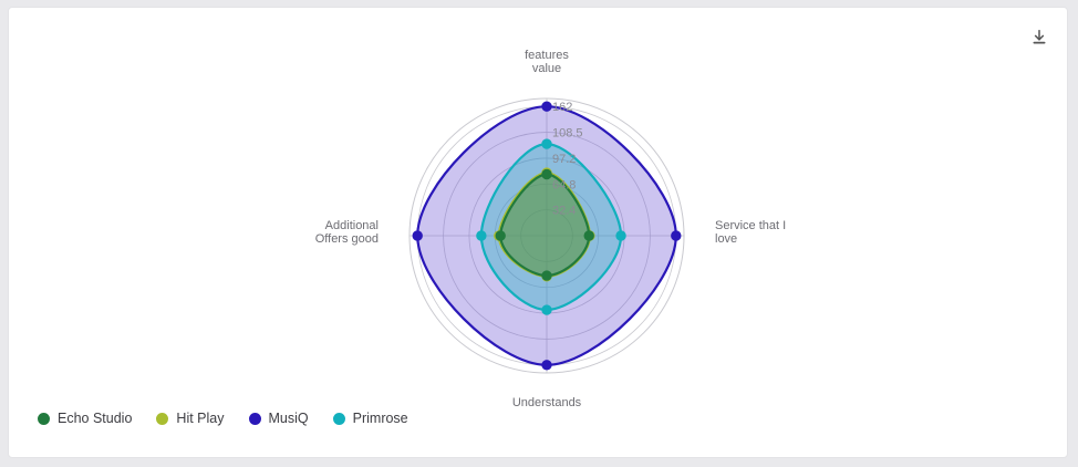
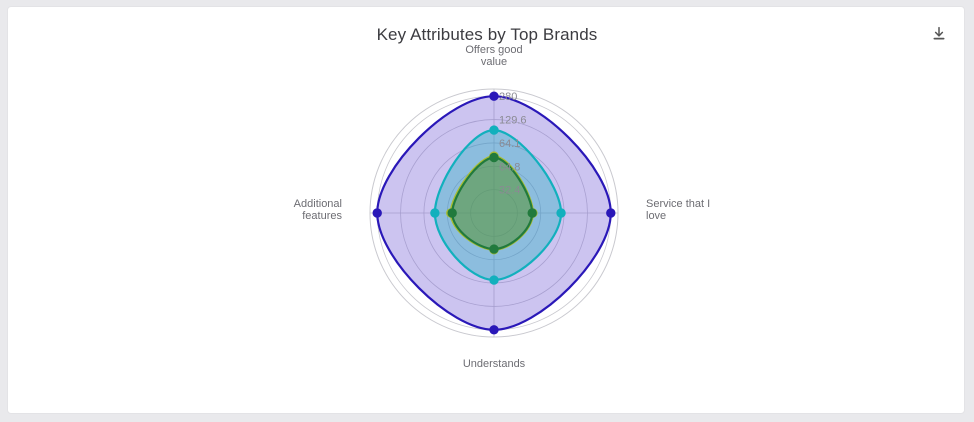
+ Key Attributes by Top Brands
  32.4
  64.8
- 97.2
+ 64.1
- 108.5
+ 129.6
- 162
+ 280
- features value
+ Offers good value
  Service that I love
  Understands
- Additional Offers good
+ Additional features
- Echo Studio
- Hit Play
- MusiQ
- Primrose
